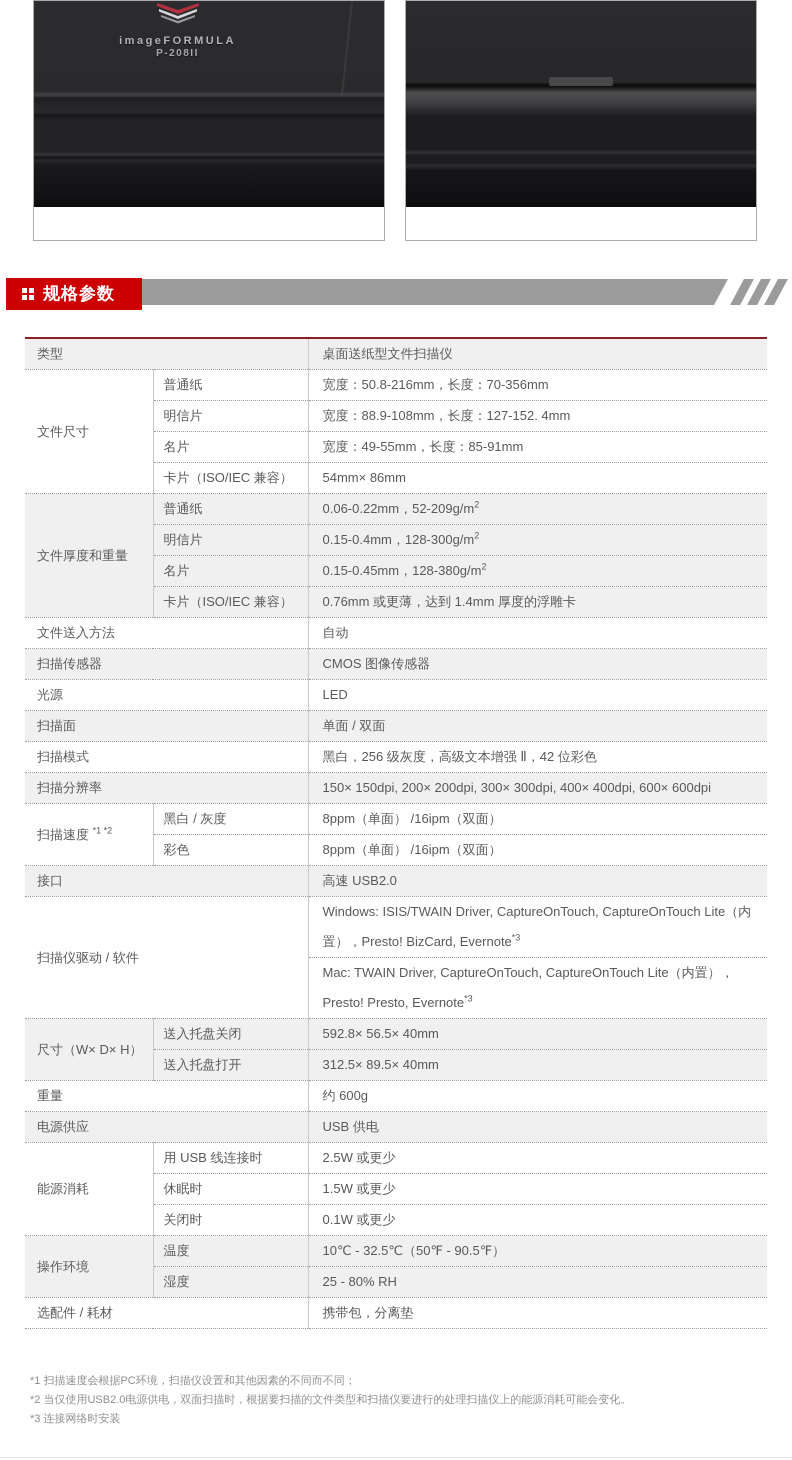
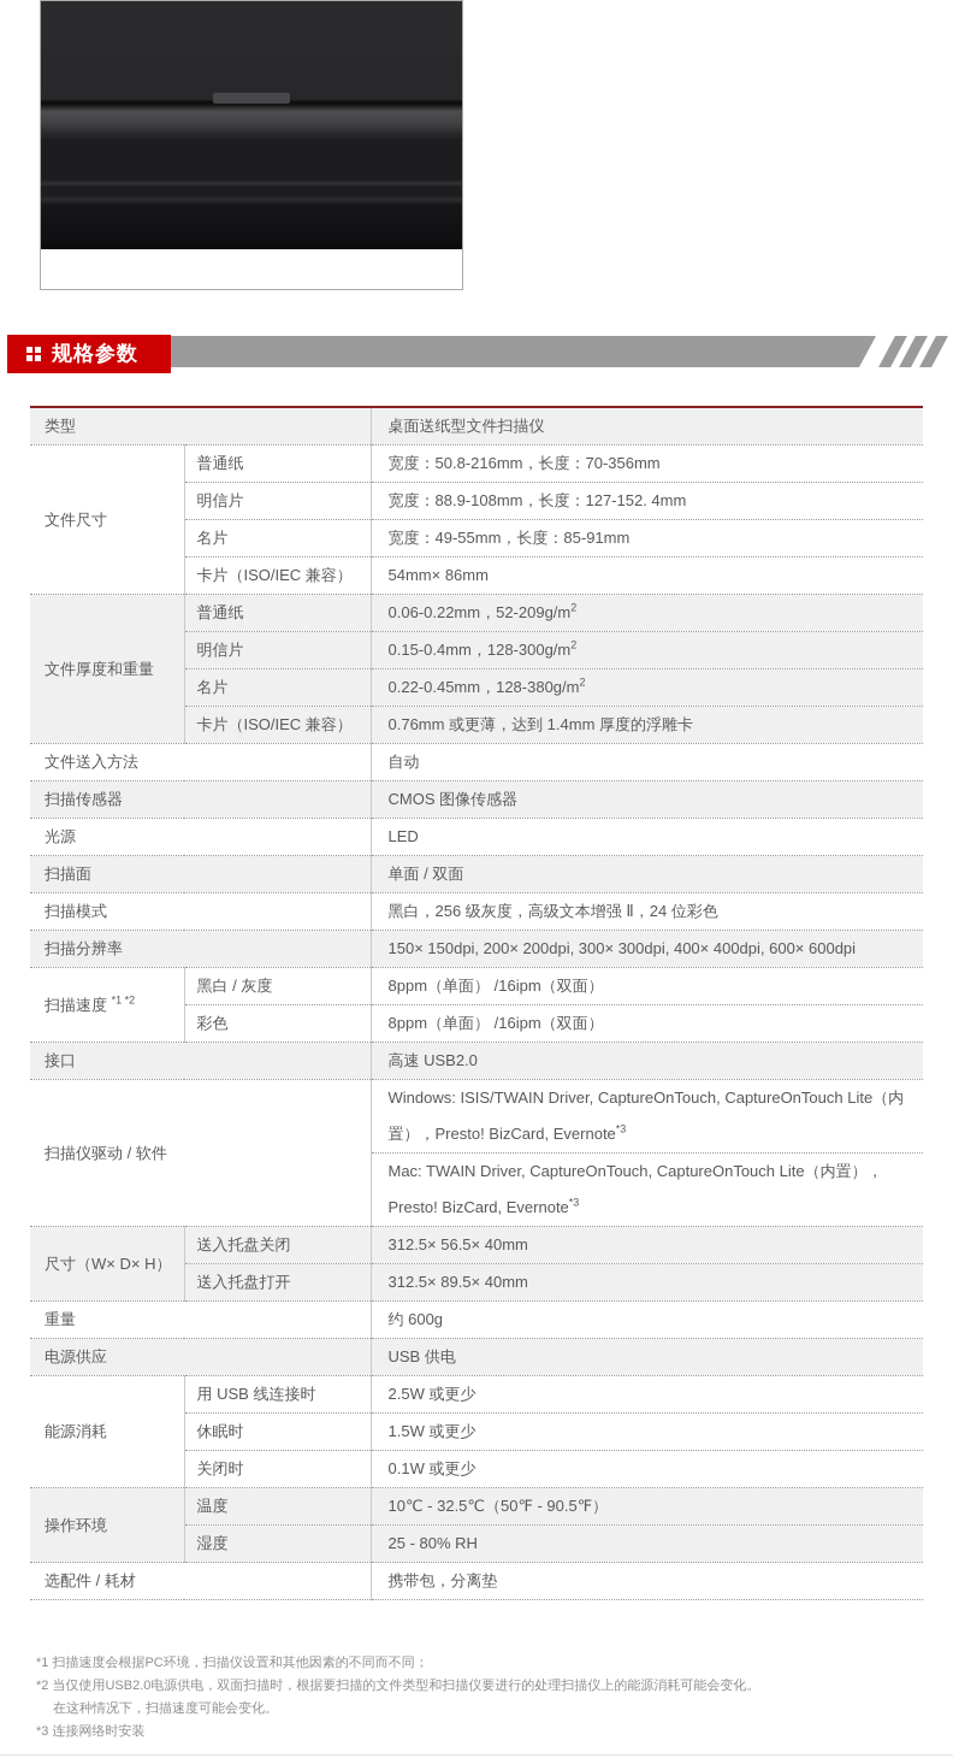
- imageFORMULA
- P-208II
  规格参数
  类型	桌面送纸型文件扫描仪
  文件尺寸	普通纸	宽度：50.8-216mm，长度：70-356mm
  明信片	宽度：88.9-108mm，长度：127-152. 4mm
  名片	宽度：49-55mm，长度：85-91mm
  卡片（ISO/IEC 兼容）	54mm× 86mm
  文件厚度和重量	普通纸	0.06-0.22mm，52-209g/m2
  明信片	0.15-0.4mm，128-300g/m2
- 名片	0.15-0.45mm，128-380g/m2
+ 名片	0.22-0.45mm，128-380g/m2
  卡片（ISO/IEC 兼容）	0.76mm 或更薄，达到 1.4mm 厚度的浮雕卡
  文件送入方法	自动
  扫描传感器	CMOS 图像传感器
  光源	LED
  扫描面	单面 / 双面
- 扫描模式	黑白，256 级灰度，高级文本增强 Ⅱ，42 位彩色
+ 扫描模式	黑白，256 级灰度，高级文本增强 Ⅱ，24 位彩色
  扫描分辨率	150× 150dpi, 200× 200dpi, 300× 300dpi, 400× 400dpi, 600× 600dpi
  扫描速度 *1 *2	黑白 / 灰度	8ppm（单面） /16ipm（双面）
  彩色	8ppm（单面） /16ipm（双面）
  接口	高速 USB2.0
  扫描仪驱动 / 软件	Windows: ISIS/TWAIN Driver, CaptureOnTouch, CaptureOnTouch Lite（内置），Presto! BizCard, Evernote*3
- Mac: TWAIN Driver, CaptureOnTouch, CaptureOnTouch Lite（内置），Presto! Presto, Evernote*3
+ Mac: TWAIN Driver, CaptureOnTouch, CaptureOnTouch Lite（内置），Presto! BizCard, Evernote*3
- 尺寸（W× D× H）	送入托盘关闭	592.8× 56.5× 40mm
+ 尺寸（W× D× H）	送入托盘关闭	312.5× 56.5× 40mm
  送入托盘打开	312.5× 89.5× 40mm
  重量	约 600g
  电源供应	USB 供电
  能源消耗	用 USB 线连接时	2.5W 或更少
  休眠时	1.5W 或更少
  关闭时	0.1W 或更少
  操作环境	温度	10℃ - 32.5℃（50℉ - 90.5℉）
  湿度	25 - 80% RH
  选配件 / 耗材	携带包，分离垫
  *1 扫描速度会根据PC环境，扫描仪设置和其他因素的不同而不同；
  *2 当仅使用USB2.0电源供电，双面扫描时，根据要扫描的文件类型和扫描仪要进行的处理扫描仪上的能源消耗可能会变化。
+ 在这种情况下，扫描速度可能会变化。
  *3 连接网络时安装
